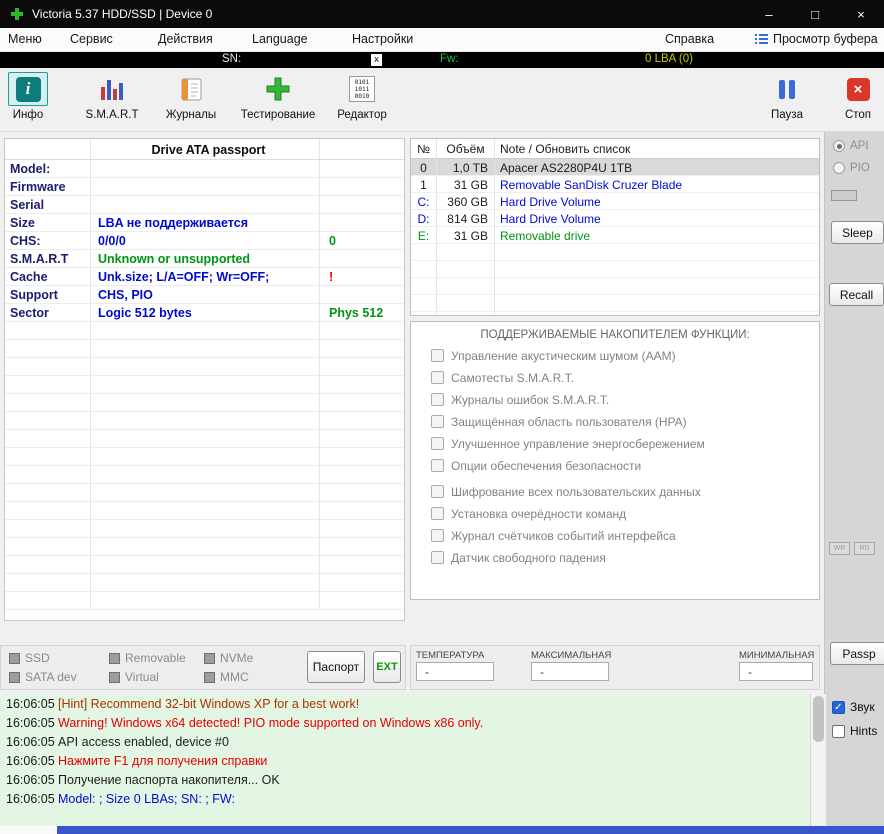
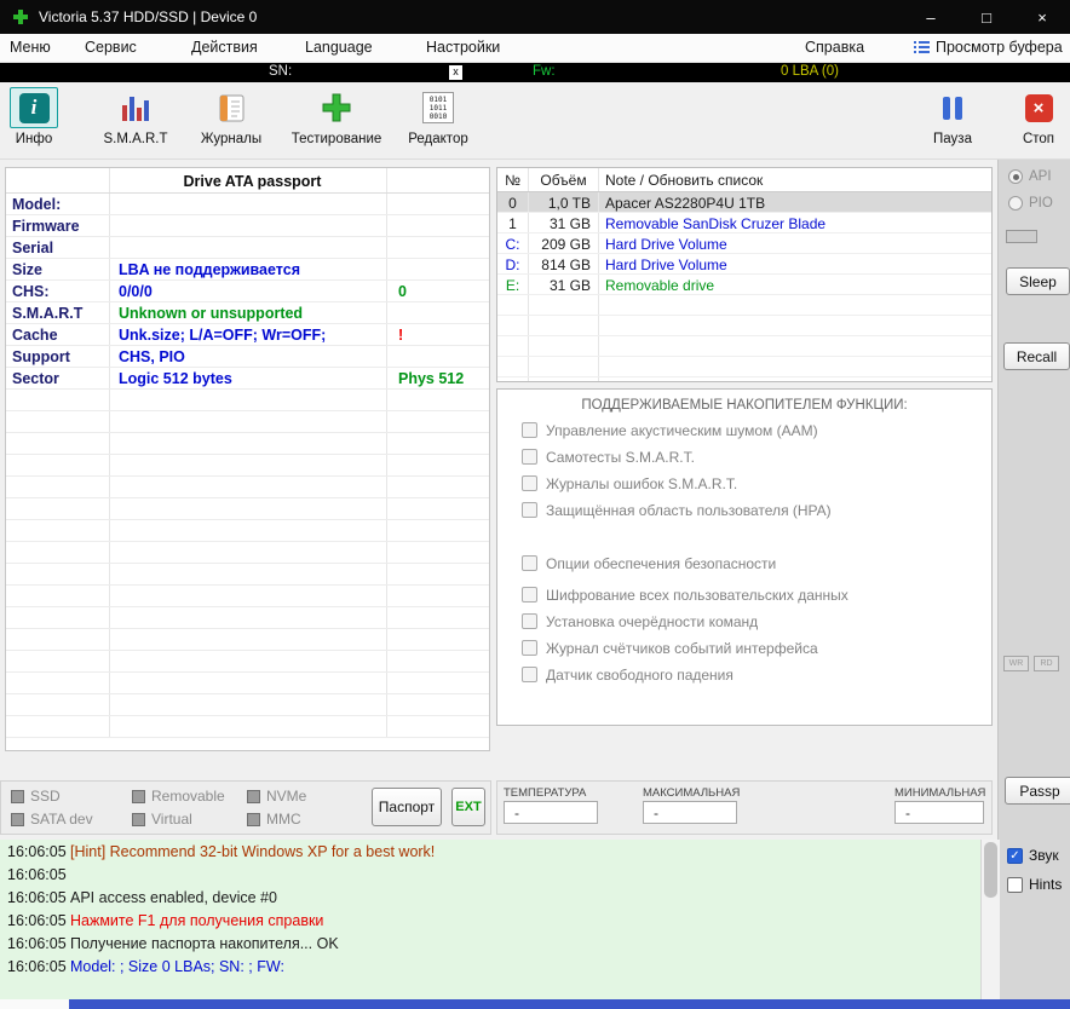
  Victoria 5.37 HDD/SSD | Device 0
  –
  □
  ×
  Меню
  Сервис
  Действия
  Language
  Настройки
  Справка
  Просмотр буфера
  SN:
  x
  Fw:
  0 LBA (0)
  i
  Инфо
  S.M.A.R.T
  Журналы
  Тестирование
  Редактор
  Пауза
  ×
  Стоп
  API
  PIO
  Sleep
  Recall
  Passp
  Звук
  Hints
  Drive ATA passport
  Model:
  Firmware
  Serial
  Size
  LBA не поддерживается
  CHS:
  0/0/0
  0
  S.M.A.R.T
  Unknown or unsupported
  Cache
  Unk.size; L/A=OFF; Wr=OFF;
  !
  Support
  CHS, PIO
  Sector
  Logic 512 bytes
  Phys 512
  №
  Объём
  Note / Обновить список
  0
  1,0 TB
  Apacer AS2280P4U 1TB
  1
  31 GB
  Removable SanDisk Cruzer Blade
  C:
- 360 GB
+ 209 GB
  Hard Drive Volume
  D:
  814 GB
  Hard Drive Volume
  E:
  31 GB
  Removable drive
  ПОДДЕРЖИВАЕМЫЕ НАКОПИТЕЛЕМ ФУНКЦИИ:
  Управление акустическим шумом (AAM)
  Самотесты S.M.A.R.T.
  Журналы ошибок S.M.A.R.T.
  Защищённая область пользователя (HPA)
- Улучшенное управление энергосбережением
  Опции обеспечения безопасности
  Шифрование всех пользовательских данных
  Установка очерёдности команд
  Журнал счётчиков событий интерфейса
  Датчик свободного падения
  SSD
  SATA dev
  Removable
  Virtual
  NVMe
  MMC
  Паспорт
  EXT
  ТЕМПЕРАТУРА
  МАКСИМАЛЬНАЯ
  МИНИМАЛЬНАЯ
  -
  -
  -
  16:06:05
  [Hint] Recommend 32-bit Windows XP for a best work!
  16:06:05
- Warning! Windows x64 detected! PIO mode supported on Windows x86 only.
  16:06:05
  API access enabled, device #0
  16:06:05
  Нажмите F1 для получения справки
  16:06:05
  Получение паспорта накопителя... OK
  16:06:05
  Model: ; Size 0 LBAs; SN: ; FW:
